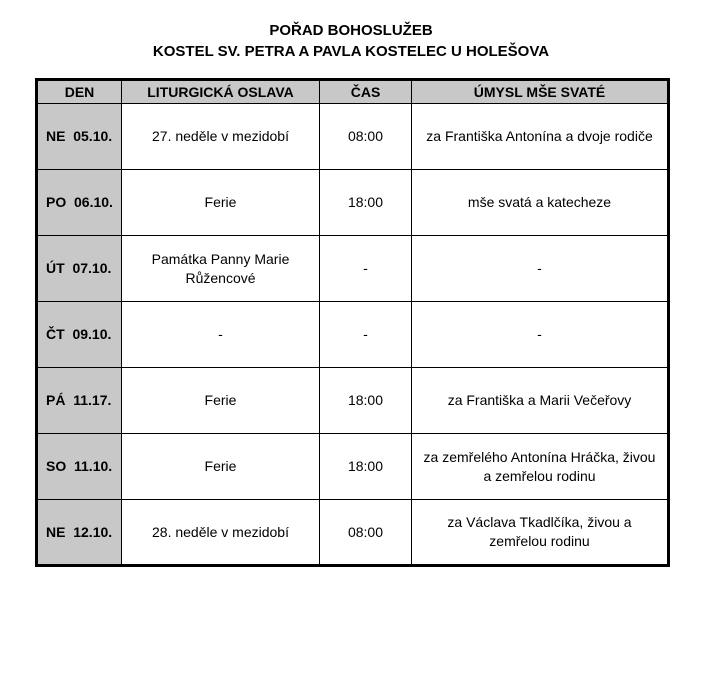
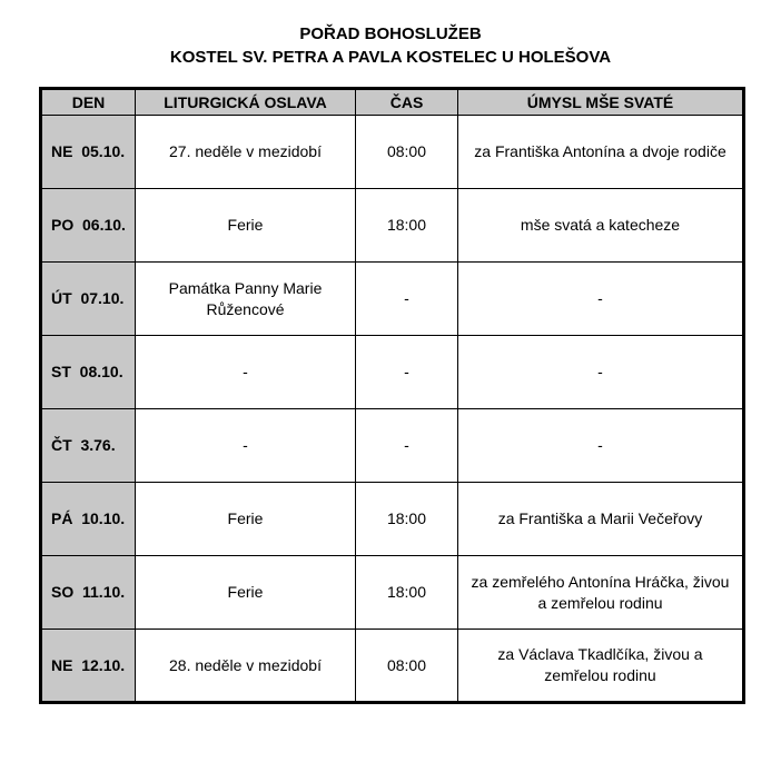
  POŘAD BOHOSLUŽEB
  KOSTEL SV. PETRA A PAVLA KOSTELEC U HOLEŠOVA
  DEN	LITURGICKÁ OSLAVA	ČAS	ÚMYSL MŠE SVATÉ
  NE 05.10.	27. neděle v mezidobí	08:00	za Františka Antonína a dvoje rodiče
  PO 06.10.	Ferie	18:00	mše svatá a katecheze
  ÚT 07.10.	Památka Panny Marie Růžencové	-	-
+ ST 08.10.	-	-	-
- ČT 09.10.	-	-	-
+ ČT 3.76.	-	-	-
- PÁ 11.17.	Ferie	18:00	za Františka a Marii Večeřovy
+ PÁ 10.10.	Ferie	18:00	za Františka a Marii Večeřovy
  SO 11.10.	Ferie	18:00	za zemřelého Antonína Hráčka, živou a zemřelou rodinu
  NE 12.10.	28. neděle v mezidobí	08:00	za Václava Tkadlčíka, živou a zemřelou rodinu
